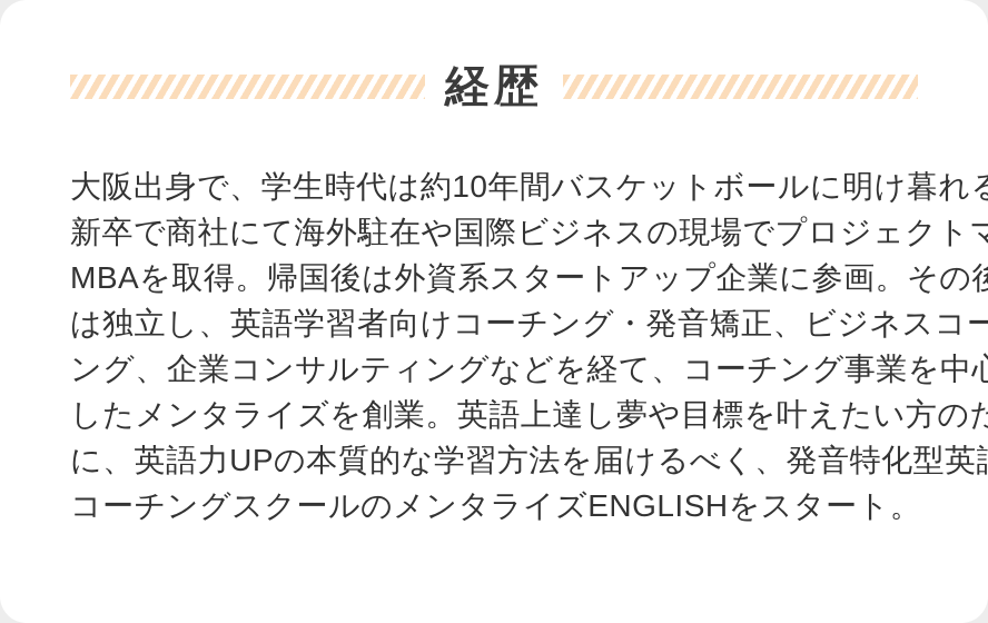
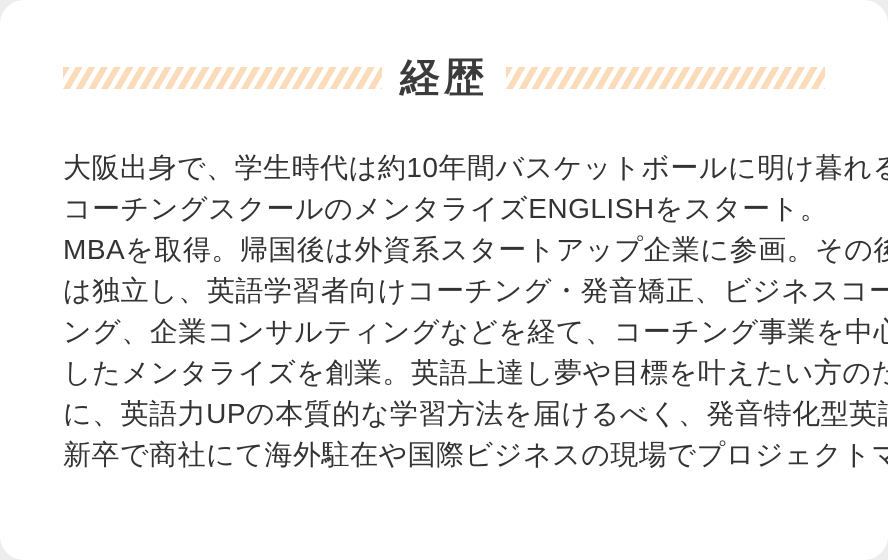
  経歴
  大阪出身で、学生時代は約10年間バスケットボールに明け暮れる
- 新卒で商社にて海外駐在や国際ビジネスの現場でプロジェクトマ
+ コーチングスクールのメンタライズENGLISHをスタート。
  MBAを取得。帰国後は外資系スタートアップ企業に参画。その
  は独立し、英語学習者向けコーチング・発音矯正、ビジネスコー
  ング、企業コンサルティングなどを経て、コーチング事業を中
  したメンタライズを創業。英語上達し夢や目標を叶えたい方のた
  に、英語力UPの本質的な学習方法を届けるべく、発音特化型英
- コーチングスクールのメンタライズENGLISHをスタート。
+ 新卒で商社にて海外駐在や国際ビジネスの現場でプロジェクトマ
